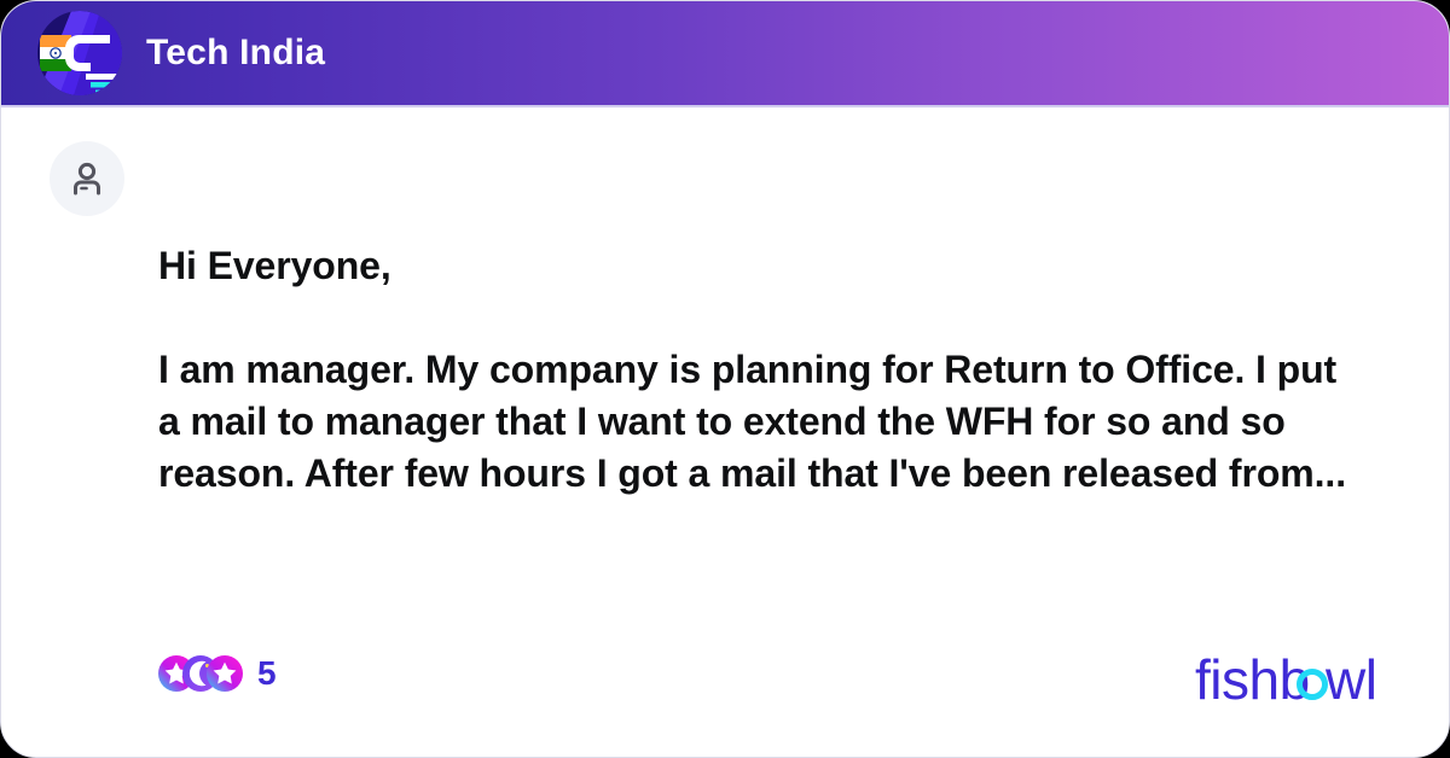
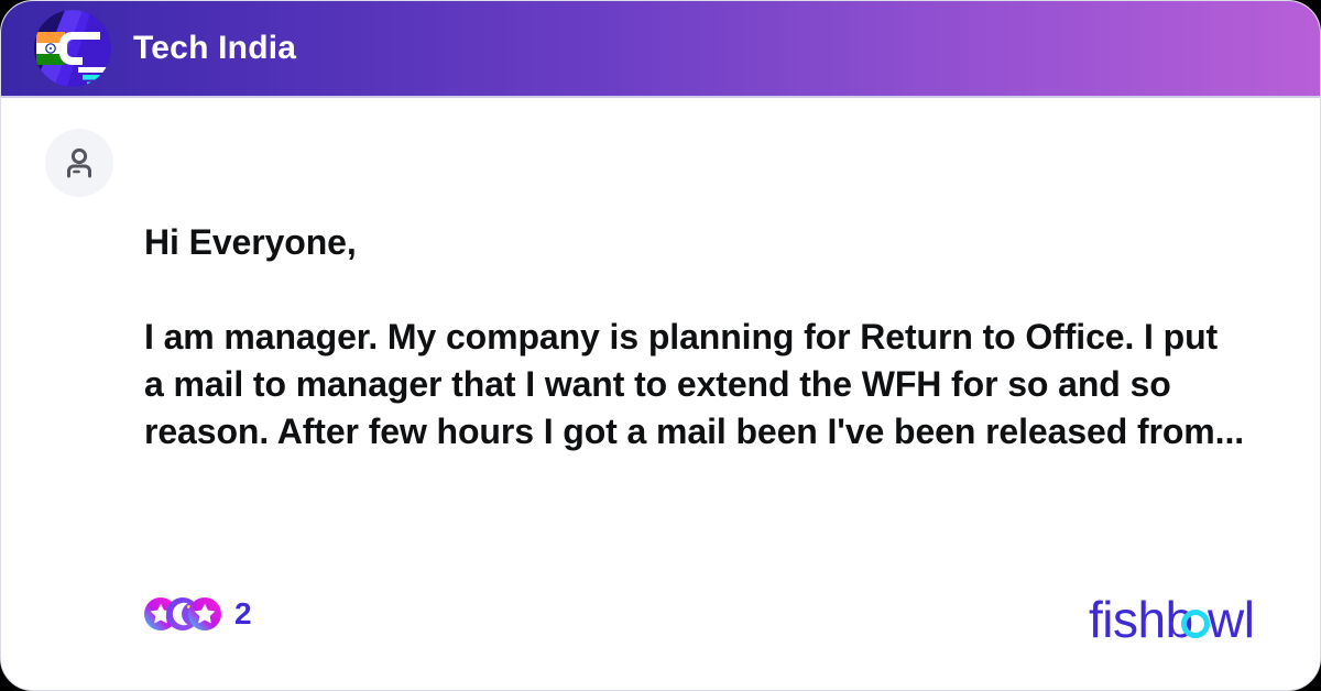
  Tech India
  Hi Everyone,
  I am manager. My company is planning for Return to Office. I put
  a mail to manager that I want to extend the WFH for so and so
- reason. After few hours I got a mail that I've been released from...
+ reason. After few hours I got a mail been I've been released from...
- 5
+ 2
  fishb
  wl
